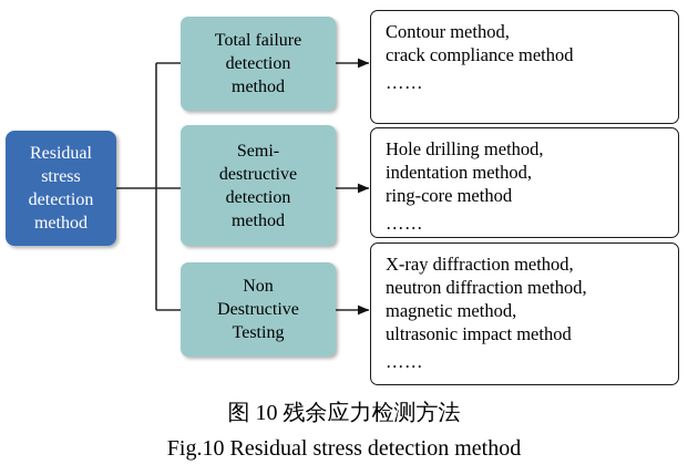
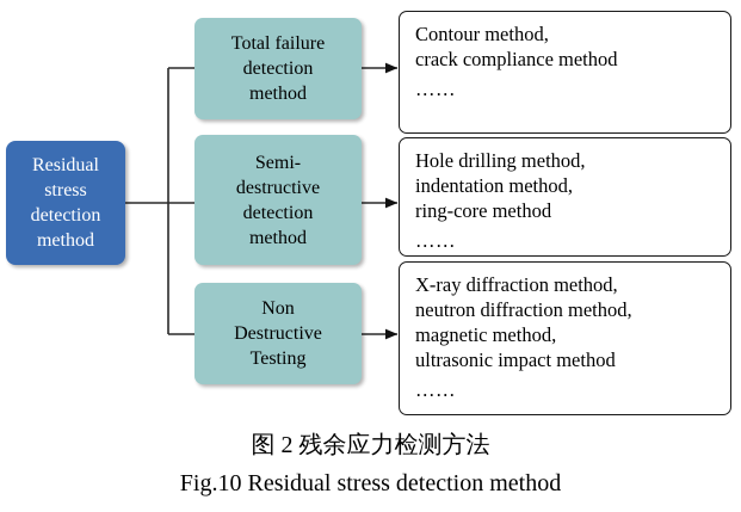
  Residual
  stress
  detection
  method
  Total failure
  detection
  method
  Semi-
  destructive
  detection
  method
  Non
  Destructive
  Testing
  Contour method,
  crack compliance method
  ……
  Hole drilling method,
  indentation method,
  ring-core method
  ……
  X-ray diffraction method,
  neutron diffraction method,
  magnetic method,
  ultrasonic impact method
  ……
- 图 10 残余应力检测方法
+ 图 2 残余应力检测方法
  Fig.10 Residual stress detection method
